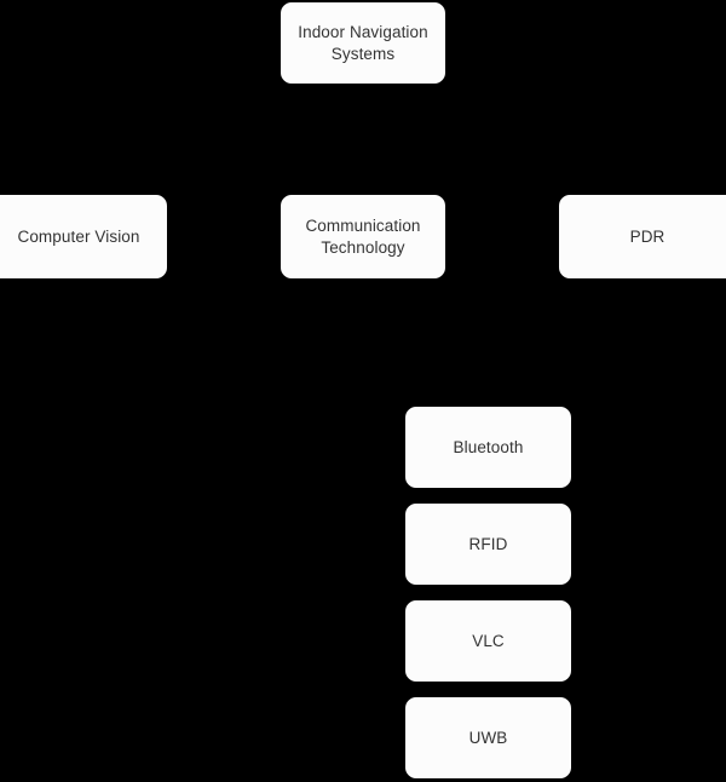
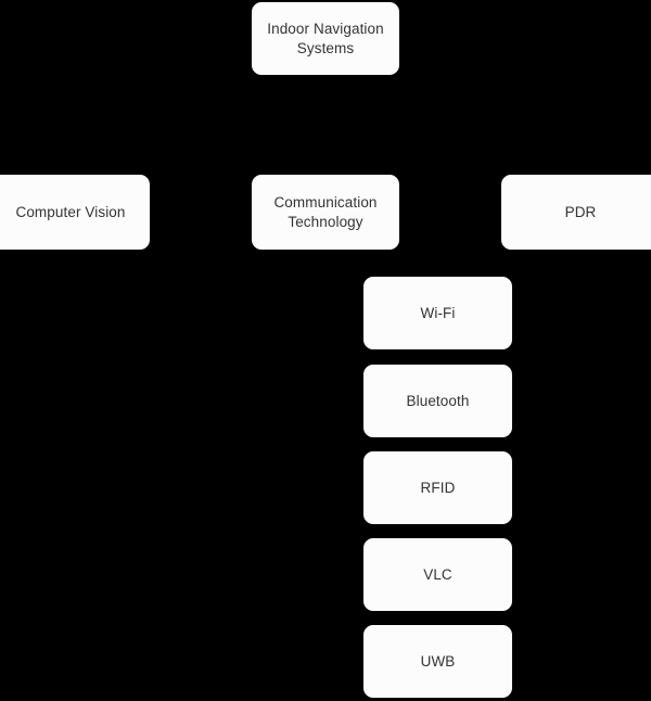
  Indoor Navigation
  Systems
  Computer Vision
  Communication
  Technology
  PDR
+ Wi-Fi
  Bluetooth
  RFID
  VLC
  UWB
